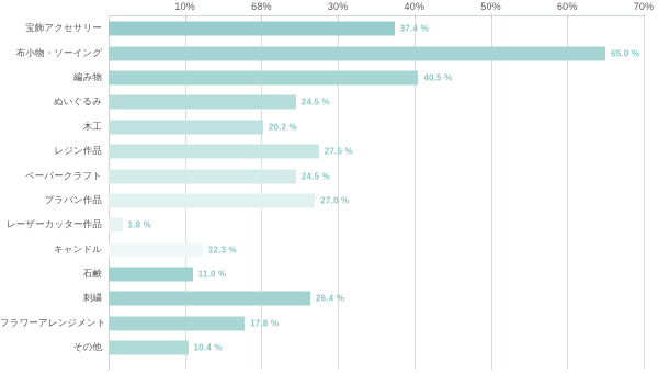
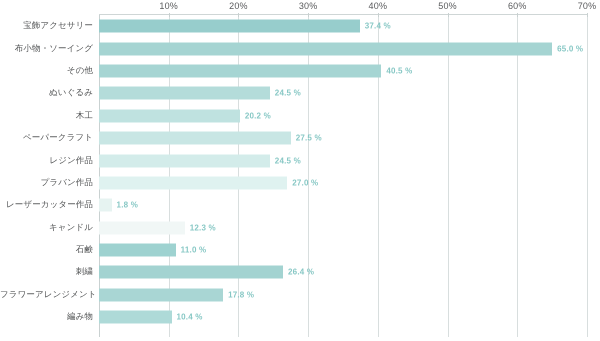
  10%
- 68%
+ 20%
  30%
  40%
  50%
  60%
  70%
  宝飾アクセサリー
  37.4 %
  布小物・ソーイング
  65.0 %
- 編み物
+ その他
  40.5 %
  ぬいぐるみ
  24.5 %
  木工
  20.2 %
- レジン作品
+ ペーパークラフト
  27.5 %
- ペーパークラフト
+ レジン作品
  24.5 %
  プラバン作品
  27.0 %
  レーザーカッター作品
  1.8 %
  キャンドル
  12.3 %
  石鹸
  11.0 %
  刺繍
  26.4 %
  フラワーアレンジメント
  17.8 %
- その他
+ 編み物
  10.4 %
